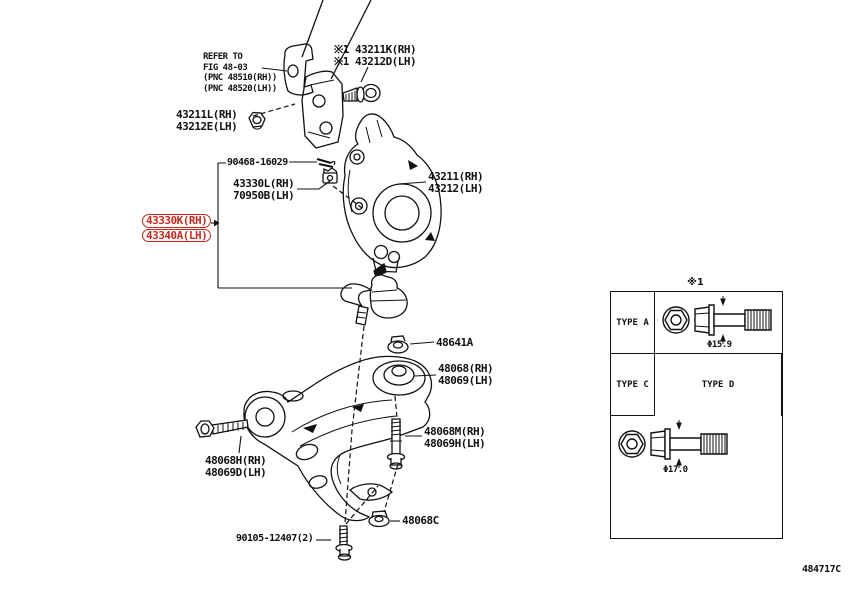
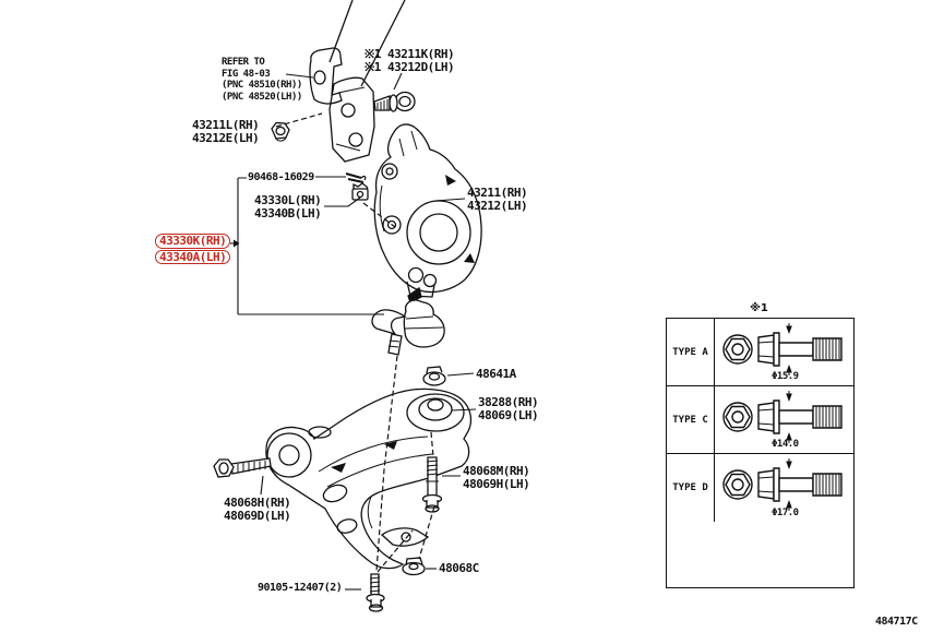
  REFER TO
  FIG 48-03
  (PNC 48510(RH))
  (PNC 48520(LH))
  ※1 43211K(RH)
  ※1 43212D(LH)
  43211L(RH)
  43212E(LH)
  90468-16029
  43330L(RH)
- 70950B(LH)
+ 43340B(LH)
  43330K(RH)
  43340A(LH)
  43211(RH)
  43212(LH)
  48641A
- 48068(RH)
+ 38288(RH)
  48069(LH)
  48068M(RH)
  48069H(LH)
  48068H(RH)
  48069D(LH)
  48068C
  90105-12407(2)
  ※1
  TYPE A
  Φ15.9
  TYPE C
+ Φ14.0
  TYPE D
  Φ17.0
  484717C
